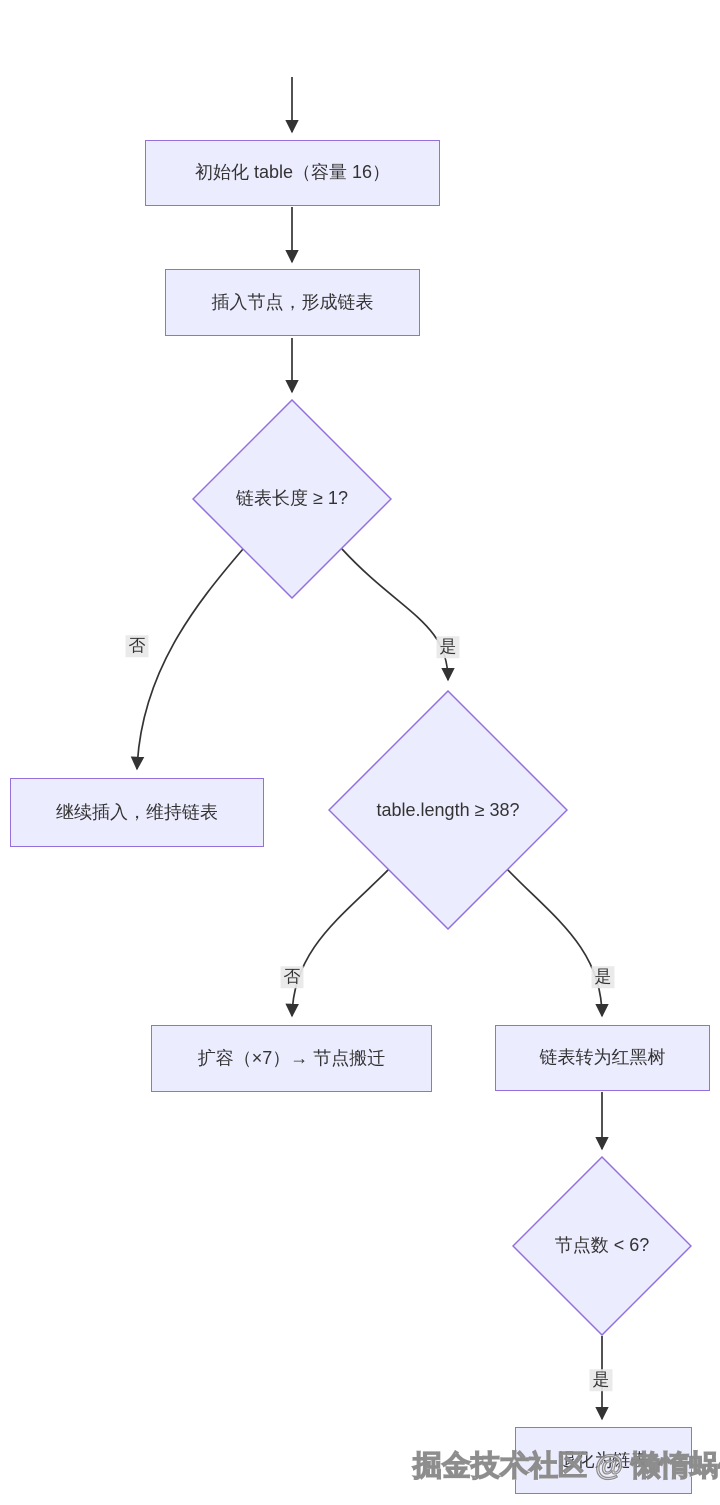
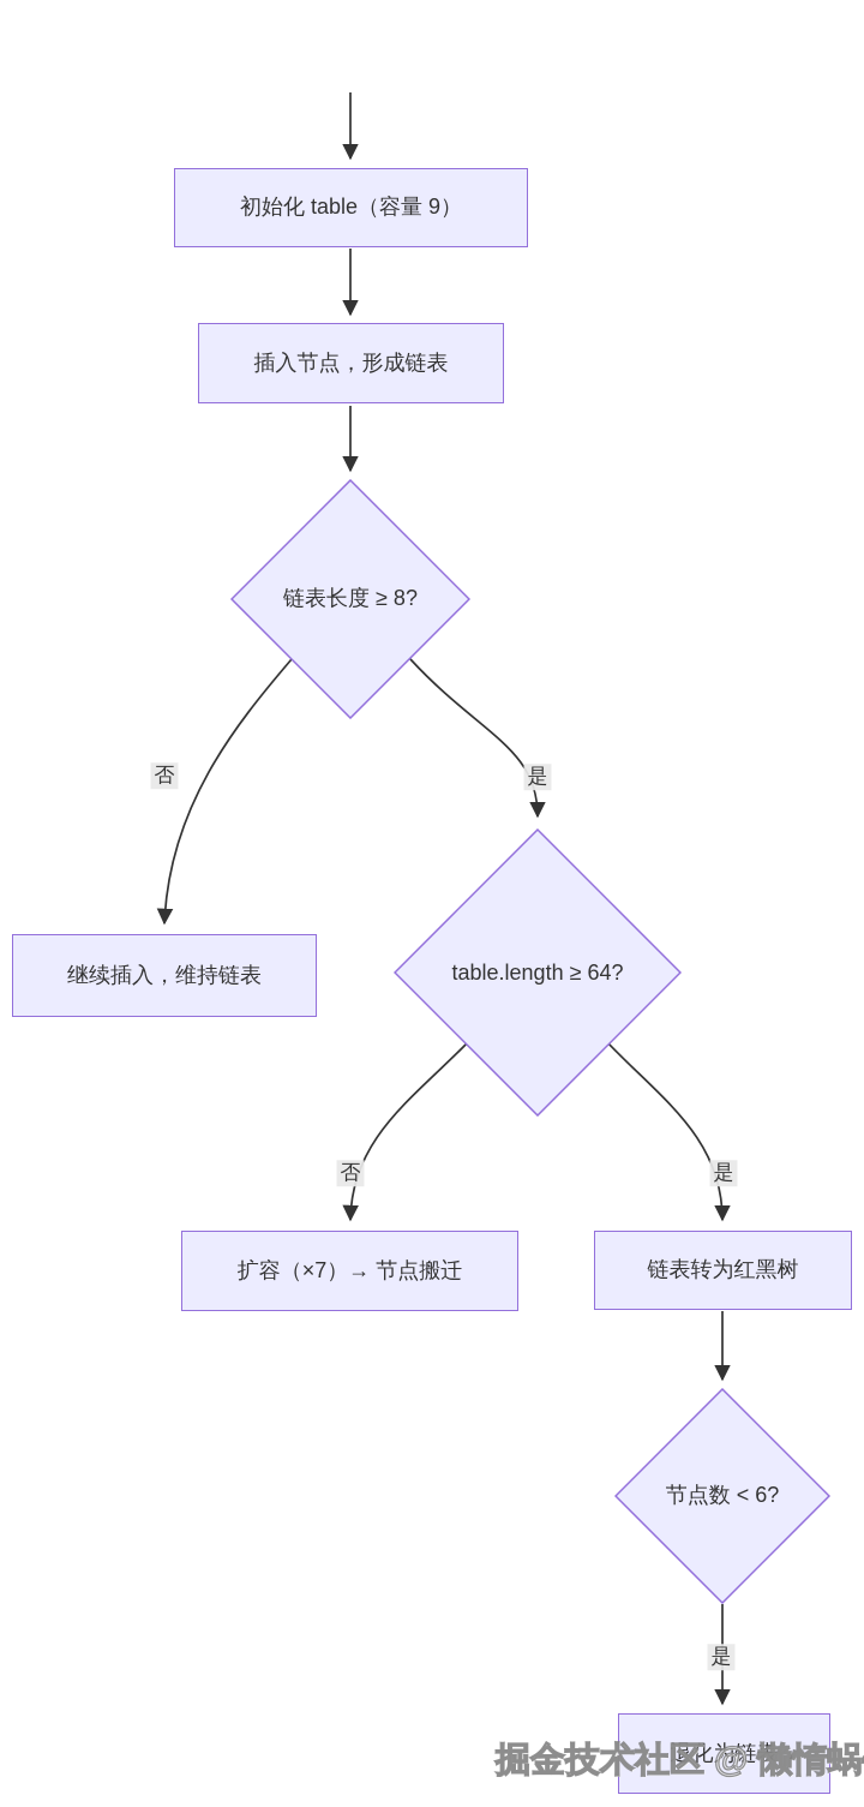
- 初始化 table（容量 16）
+ 初始化 table（容量 9）
  插入节点，形成链表
- 链表长度 ≥ 1?
+ 链表长度 ≥ 8?
  继续插入，维持链表
- table.length ≥ 38?
+ table.length ≥ 64?
  扩容（×7）→ 节点搬迁
  链表转为红黑树
  节点数 < 6?
  退化为链表
  否
  是
  否
  是
  是
  掘金技术社区 @ 懒惰蜗
